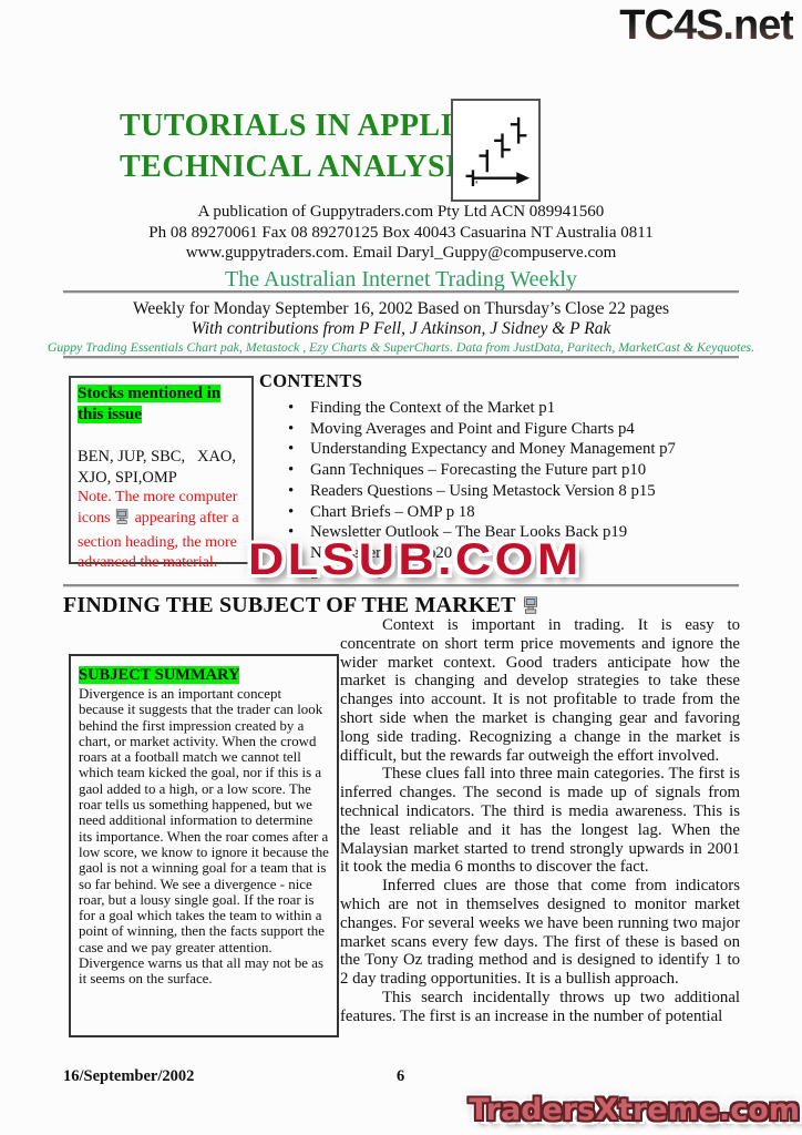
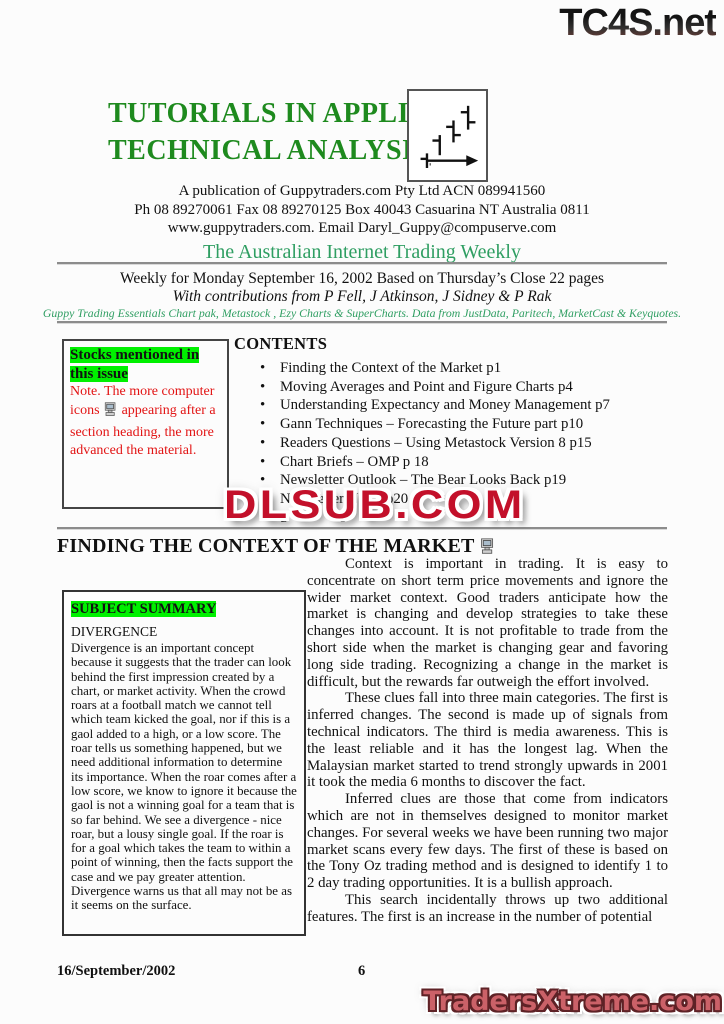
  TC4S.net
  DLSUB.COM
  TradersXtreme.com
  TUTORIALS IN APPLI
  TECHNICAL ANALYS
  A publication of Guppytraders.com Pty Ltd ACN 089941560
  Ph 08 89270061 Fax 08 89270125 Box 40043 Casuarina NT Australia 0811
  www.guppytraders.com. Email Daryl_Guppy@compuserve.com
  The Australian Internet Trading Weekly
  Weekly for Monday September 16, 2002 Based on Thursday’s Close 22 pages
  With contributions from P Fell, J Atkinson, J Sidney & P Rak
  Guppy Trading Essentials Chart pak, Metastock , Ezy Charts & SuperCharts. Data from JustData, Paritech, MarketCast & Keyquotes.
  Stocks mentioned in this issue
- BEN, JUP, SBC, XAO,
- XJO, SPI,OMP
  Note. The more computer icons appearing after a section heading, the more advanced the material.
  CONTENTS
  Finding the Context of the Market p1
  Moving Averages and Point and Figure Charts p4
  Understanding Expectancy and Money Management p7
  Gann Techniques – Forecasting the Future part p10
  Readers Questions – Using Metastock Version 8 p15
  Chart Briefs – OMP p 18
  Newsletter Outlook – The Bear Looks Back p19
  Newsletter Notes p20
  S P
- FINDING THE SUBJECT OF THE MARKET
+ FINDING THE CONTEXT OF THE MARKET
  SUBJECT SUMMARY
+ DIVERGENCE
  Divergence is an important concept because it suggests that the trader can look behind the first impression created by a chart, or market activity. When the crowd roars at a football match we cannot tell which team kicked the goal, nor if this is a gaol added to a high, or a low score. The roar tells us something happened, but we need additional information to determine its importance. When the roar comes after a low score, we know to ignore it because the gaol is not a winning goal for a team that is so far behind. We see a divergence - nice roar, but a lousy single goal. If the roar is for a goal which takes the team to within a point of winning, then the facts support the case and we pay greater attention. Divergence warns us that all may not be as it seems on the surface.
  Context is important in trading. It is easy to concentrate on short term price movements and ignore the wider market context. Good traders anticipate how the market is changing and develop strategies to take these changes into account. It is not profitable to trade from the short side when the market is changing gear and favoring long side trading. Recognizing a change in the market is difficult, but the rewards far outweigh the effort involved.
  These clues fall into three main categories. The first is inferred changes. The second is made up of signals from technical indicators. The third is media awareness. This is the least reliable and it has the longest lag. When the Malaysian market started to trend strongly upwards in 2001 it took the media 6 months to discover the fact.
  Inferred clues are those that come from indicators which are not in themselves designed to monitor market changes. For several weeks we have been running two major market scans every few days. The first of these is based on the Tony Oz trading method and is designed to identify 1 to 2 day trading opportunities. It is a bullish approach.
  This search incidentally throws up two additional features. The first is an increase in the number of potential
  16/September/2002
  6
